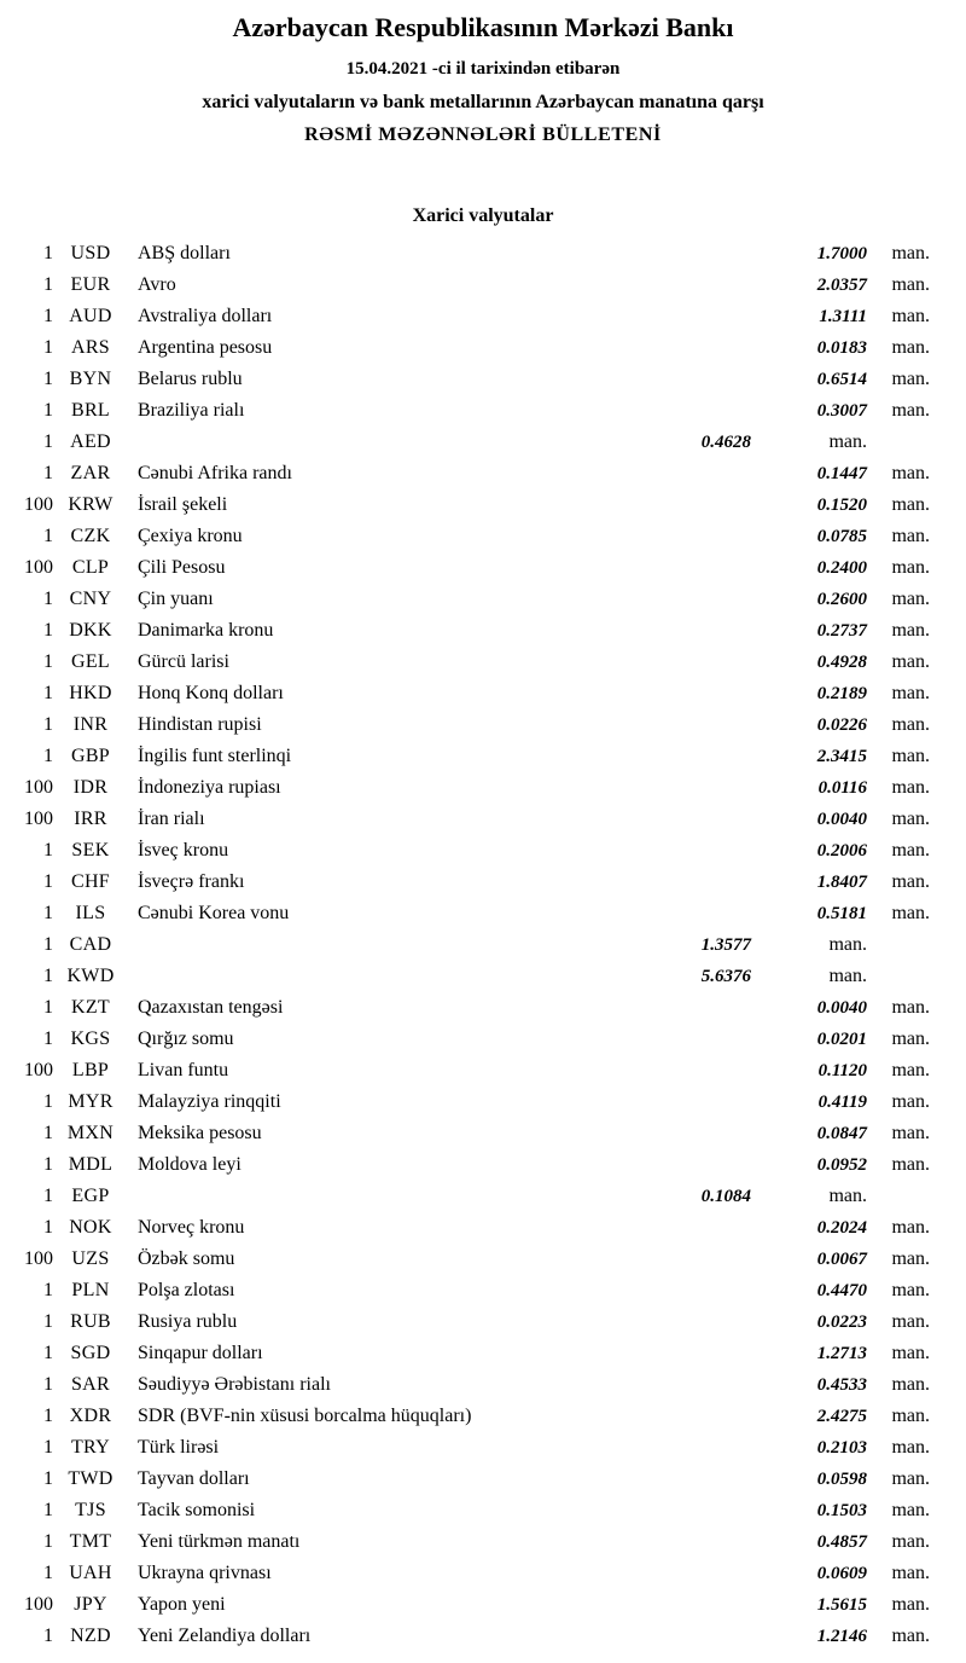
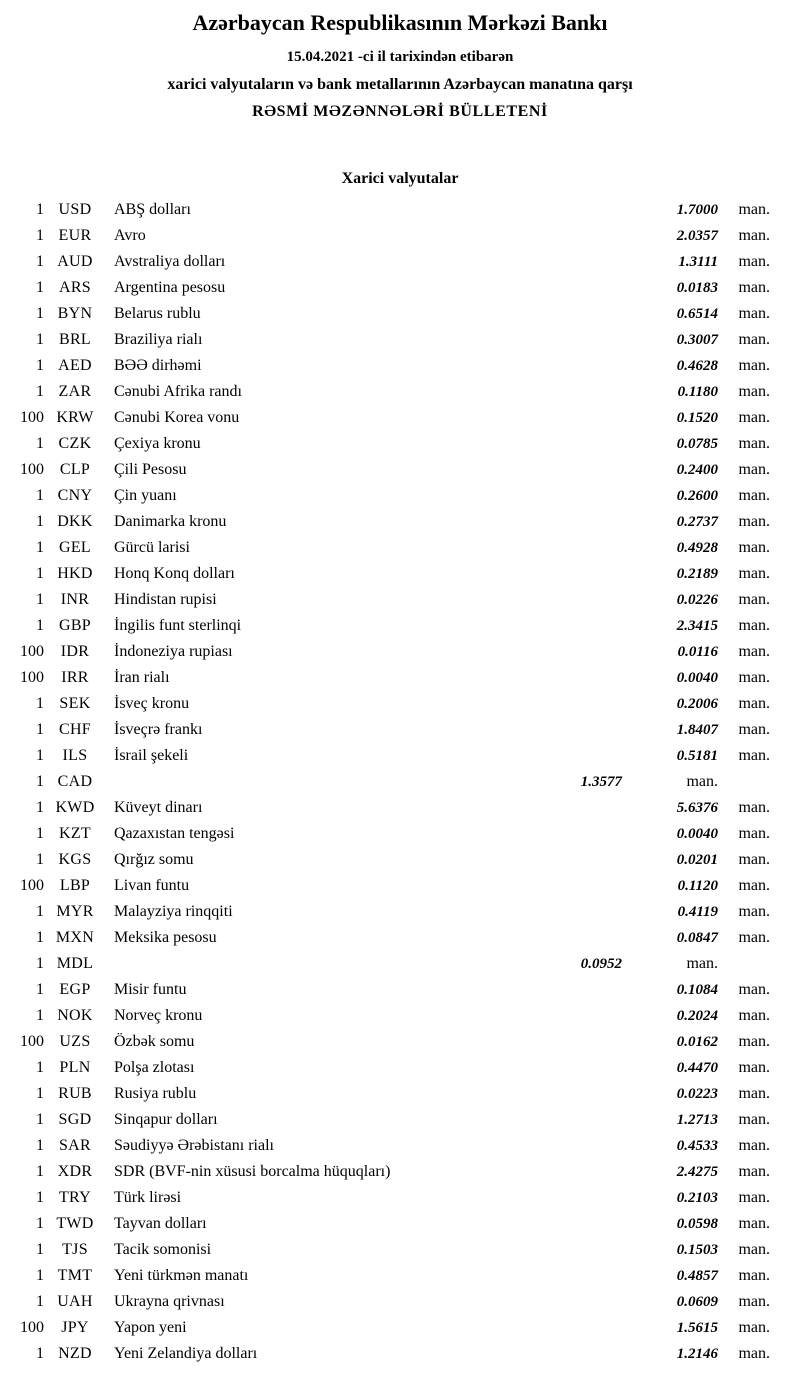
  Azərbaycan Respublikasının Mərkəzi Bankı
  15.04.2021 -ci il tarixindən etibarən
  xarici valyutaların və bank metallarının Azərbaycan manatına qarşı
  RƏSMİ MƏZƏNNƏLƏRİ BÜLLETENİ
  Xarici valyutalar
  1
  USD
  ABŞ dolları
  1.7000
  man.
  1
  EUR
  Avro
  2.0357
  man.
  1
  AUD
  Avstraliya dolları
  1.3111
  man.
  1
  ARS
  Argentina pesosu
  0.0183
  man.
  1
  BYN
  Belarus rublu
  0.6514
  man.
  1
  BRL
  Braziliya rialı
  0.3007
  man.
  1
  AED
+ BƏƏ dirhəmi
  0.4628
  man.
  1
  ZAR
  Cənubi Afrika randı
- 0.1447
+ 0.1180
  man.
  100
  KRW
- İsrail şekeli
+ Cənubi Korea vonu
  0.1520
  man.
  1
  CZK
  Çexiya kronu
  0.0785
  man.
  100
  CLP
  Çili Pesosu
  0.2400
  man.
  1
  CNY
  Çin yuanı
  0.2600
  man.
  1
  DKK
  Danimarka kronu
  0.2737
  man.
  1
  GEL
  Gürcü larisi
  0.4928
  man.
  1
  HKD
  Honq Konq dolları
  0.2189
  man.
  1
  INR
  Hindistan rupisi
  0.0226
  man.
  1
  GBP
  İngilis funt sterlinqi
  2.3415
  man.
  100
  IDR
  İndoneziya rupiası
  0.0116
  man.
  100
  IRR
  İran rialı
  0.0040
  man.
  1
  SEK
  İsveç kronu
  0.2006
  man.
  1
  CHF
  İsveçrə frankı
  1.8407
  man.
  1
  ILS
- Cənubi Korea vonu
+ İsrail şekeli
  0.5181
  man.
  1
  CAD
  1.3577
  man.
  1
  KWD
+ Küveyt dinarı
  5.6376
  man.
  1
  KZT
  Qazaxıstan tengəsi
  0.0040
  man.
  1
  KGS
  Qırğız somu
  0.0201
  man.
  100
  LBP
  Livan funtu
  0.1120
  man.
  1
  MYR
  Malayziya rinqqiti
  0.4119
  man.
  1
  MXN
  Meksika pesosu
  0.0847
  man.
  1
  MDL
- Moldova leyi
  0.0952
  man.
  1
  EGP
+ Misir funtu
  0.1084
  man.
  1
  NOK
  Norveç kronu
  0.2024
  man.
  100
  UZS
  Özbək somu
- 0.0067
+ 0.0162
  man.
  1
  PLN
  Polşa zlotası
  0.4470
  man.
  1
  RUB
  Rusiya rublu
  0.0223
  man.
  1
  SGD
  Sinqapur dolları
  1.2713
  man.
  1
  SAR
  Səudiyyə Ərəbistanı rialı
  0.4533
  man.
  1
  XDR
  SDR (BVF-nin xüsusi borcalma hüquqları)
  2.4275
  man.
  1
  TRY
  Türk lirəsi
  0.2103
  man.
  1
  TWD
  Tayvan dolları
  0.0598
  man.
  1
  TJS
  Tacik somonisi
  0.1503
  man.
  1
  TMT
  Yeni türkmən manatı
  0.4857
  man.
  1
  UAH
  Ukrayna qrivnası
  0.0609
  man.
  100
  JPY
  Yapon yeni
  1.5615
  man.
  1
  NZD
  Yeni Zelandiya dolları
  1.2146
  man.
